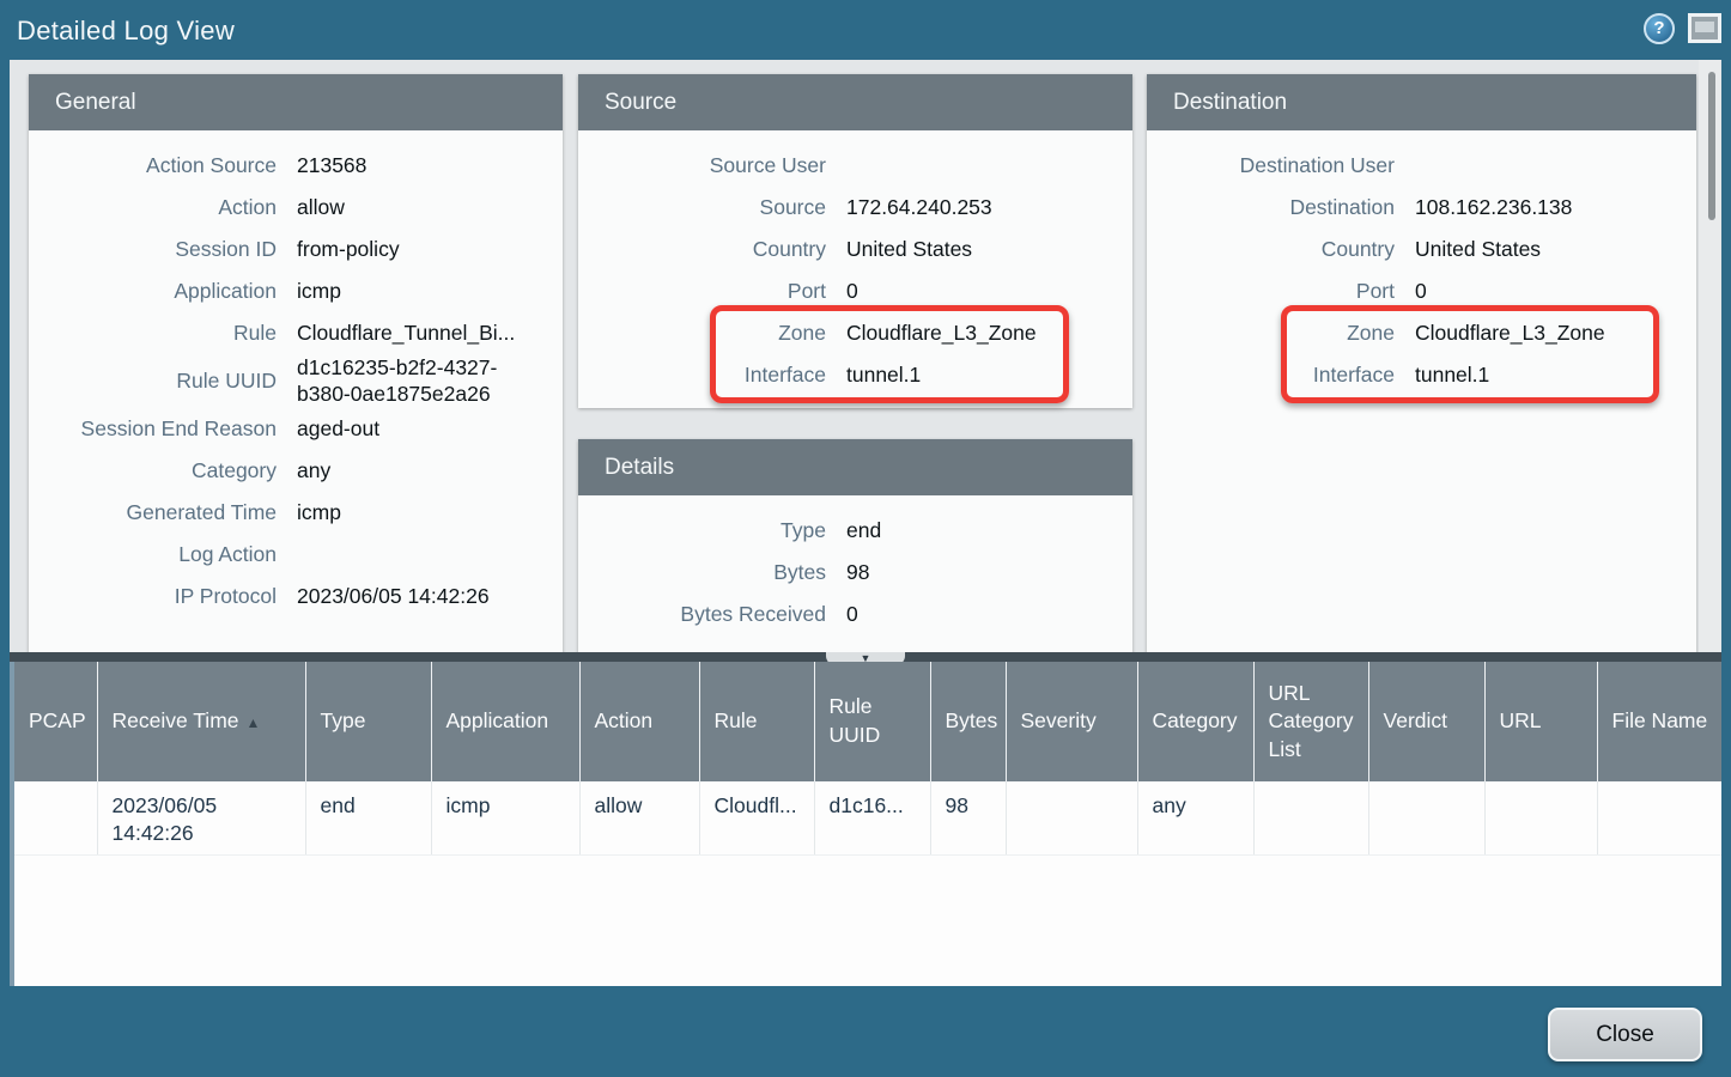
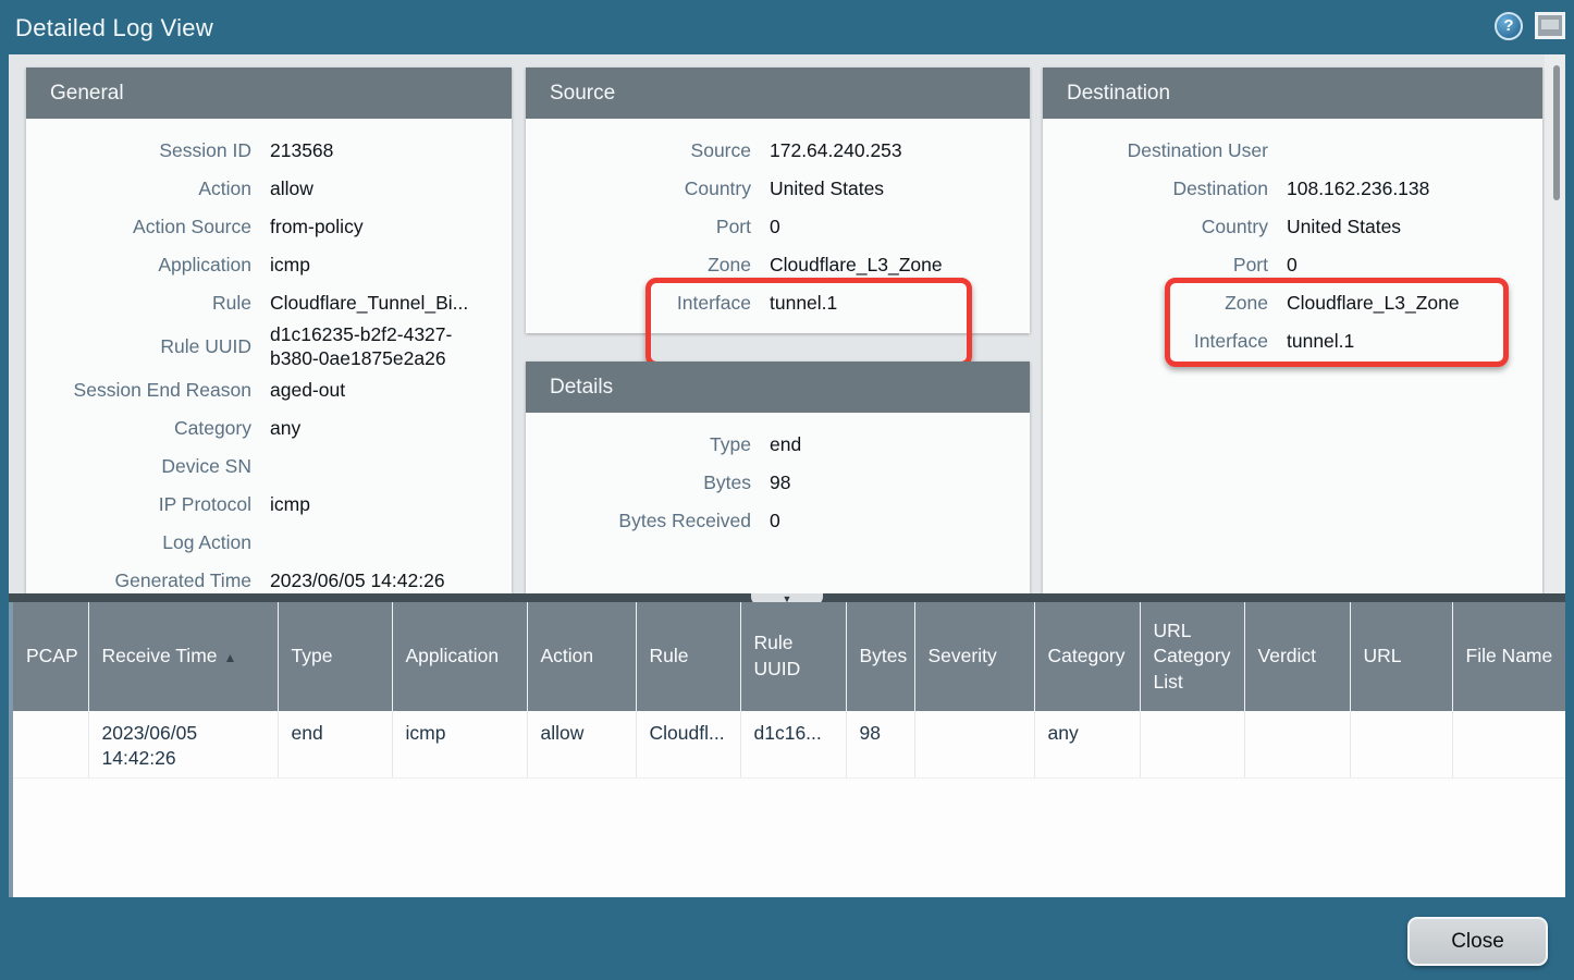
  Detailed Log View
  ?
  General
- Action Source
+ Session ID
  213568
  Action
  allow
- Session ID
+ Action Source
  from-policy
  Application
  icmp
  Rule
  Cloudflare_Tunnel_Bi...
  Rule UUID
  d1c16235-b2f2-4327-b380-0ae1875e2a26
  Session End Reason
  aged-out
  Category
  any
+ Device SN
- Generated Time
+ IP Protocol
  icmp
  Log Action
- IP Protocol
+ Generated Time
  2023/06/05 14:42:26
  Source
- Source User
  Source
  172.64.240.253
  Country
  United States
  Port
  0
  Zone
  Cloudflare_L3_Zone
  Interface
  tunnel.1
  Details
  Type
  end
  Bytes
  98
  Bytes Received
  0
  Destination
  Destination User
  Destination
  108.162.236.138
  Country
  United States
  Port
  0
  Zone
  Cloudflare_L3_Zone
  Interface
  tunnel.1
  ▼
  PCAP	Receive Time ▲	Type	Application	Action	Rule	Rule UUID	Bytes	Severity	Category	URL Category List	Verdict	URL	File Name
  	2023/06/05 14:42:26	end	icmp	allow	Cloudfl...	d1c16...	98		any
  Close
